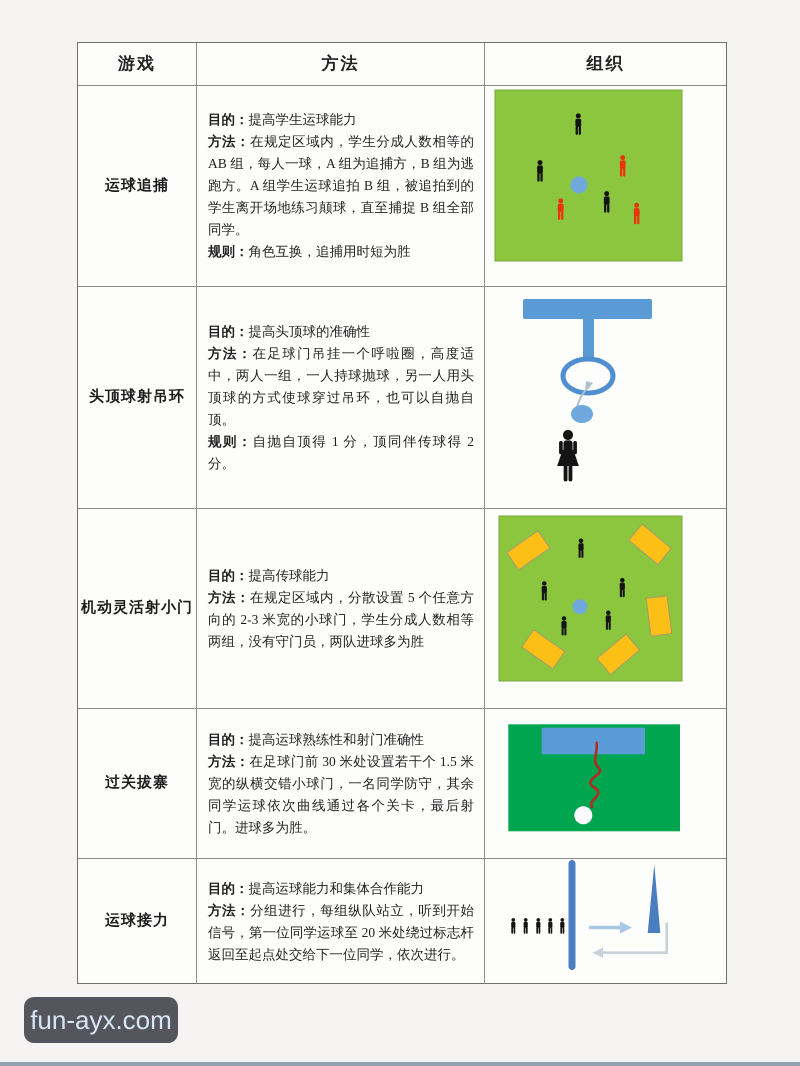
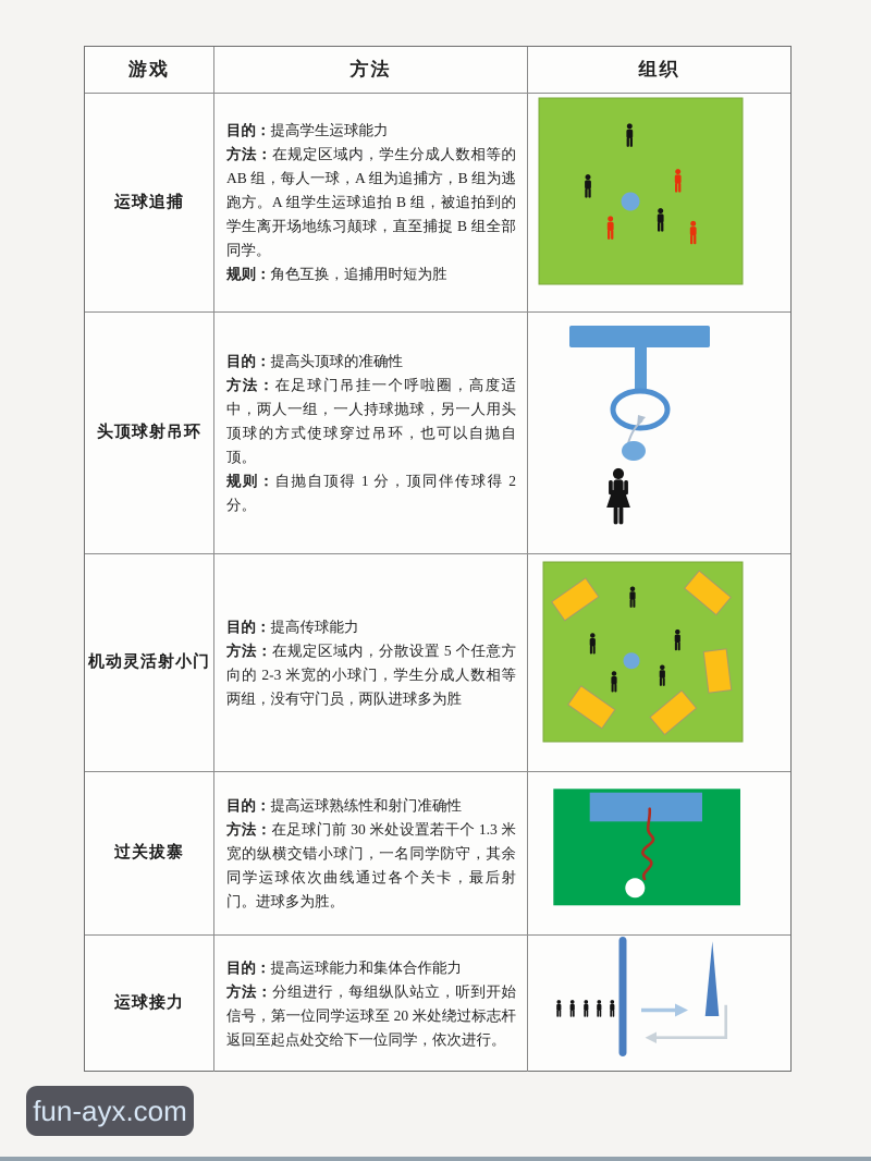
  游戏
  方法
  组织
  运球追捕
  目的：提高学生运球能力
  方法：在规定区域内，学生分成人数相等的 AB 组，每人一球，A 组为追捕方，B 组为逃跑方。A 组学生运球追拍 B 组，被追拍到的学生离开场地练习颠球，直至捕捉 B 组全部同学。
  规则：角色互换，追捕用时短为胜
  头顶球射吊环
  目的：提高头顶球的准确性
  方法：在足球门吊挂一个呼啦圈，高度适中，两人一组，一人持球抛球，另一人用头顶球的方式使球穿过吊环，也可以自抛自顶。
  规则：自抛自顶得 1 分，顶同伴传球得 2 分。
  机动灵活射小门
  目的：提高传球能力
  方法：在规定区域内，分散设置 5 个任意方向的 2-3 米宽的小球门，学生分成人数相等两组，没有守门员，两队进球多为胜
  过关拔寨
  目的：提高运球熟练性和射门准确性
- 方法：在足球门前 30 米处设置若干个 1.5 米宽的纵横交错小球门，一名同学防守，其余同学运球依次曲线通过各个关卡，最后射门。进球多为胜。
+ 方法：在足球门前 30 米处设置若干个 1.3 米宽的纵横交错小球门，一名同学防守，其余同学运球依次曲线通过各个关卡，最后射门。进球多为胜。
  运球接力
  目的：提高运球能力和集体合作能力
  方法：分组进行，每组纵队站立，听到开始信号，第一位同学运球至 20 米处绕过标志杆返回至起点处交给下一位同学，依次进行。
  fun-ayx.com
